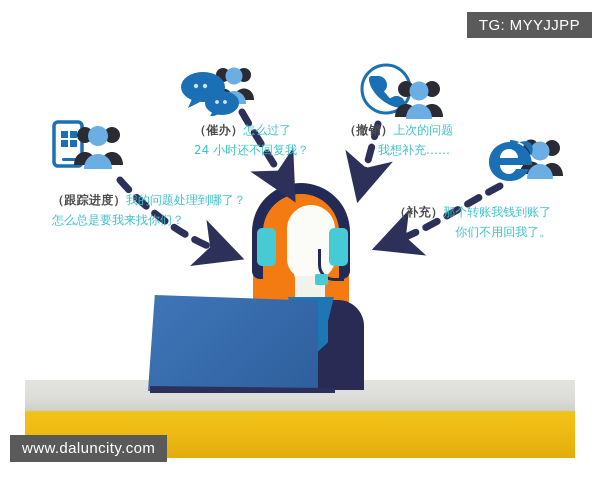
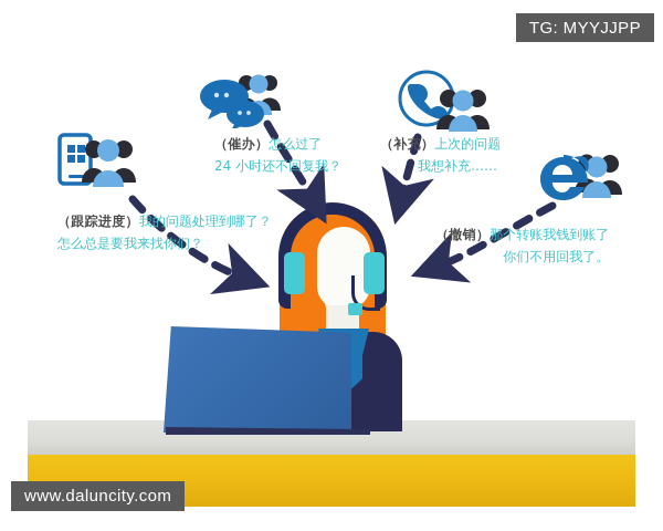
  （跟踪进度）我的问题处理到哪了？
  怎么总是要我来找你们？
  （催办）怎么过了
  24 小时还不回复我？
- （撤销）上次的问题
+ （补充）上次的问题
  我想补充……
- （补充）那个转账我钱到账了
+ （撤销）那个转账我钱到账了
  你们不用回我了。
  TG: MYYJJPP
  www.daluncity.com
